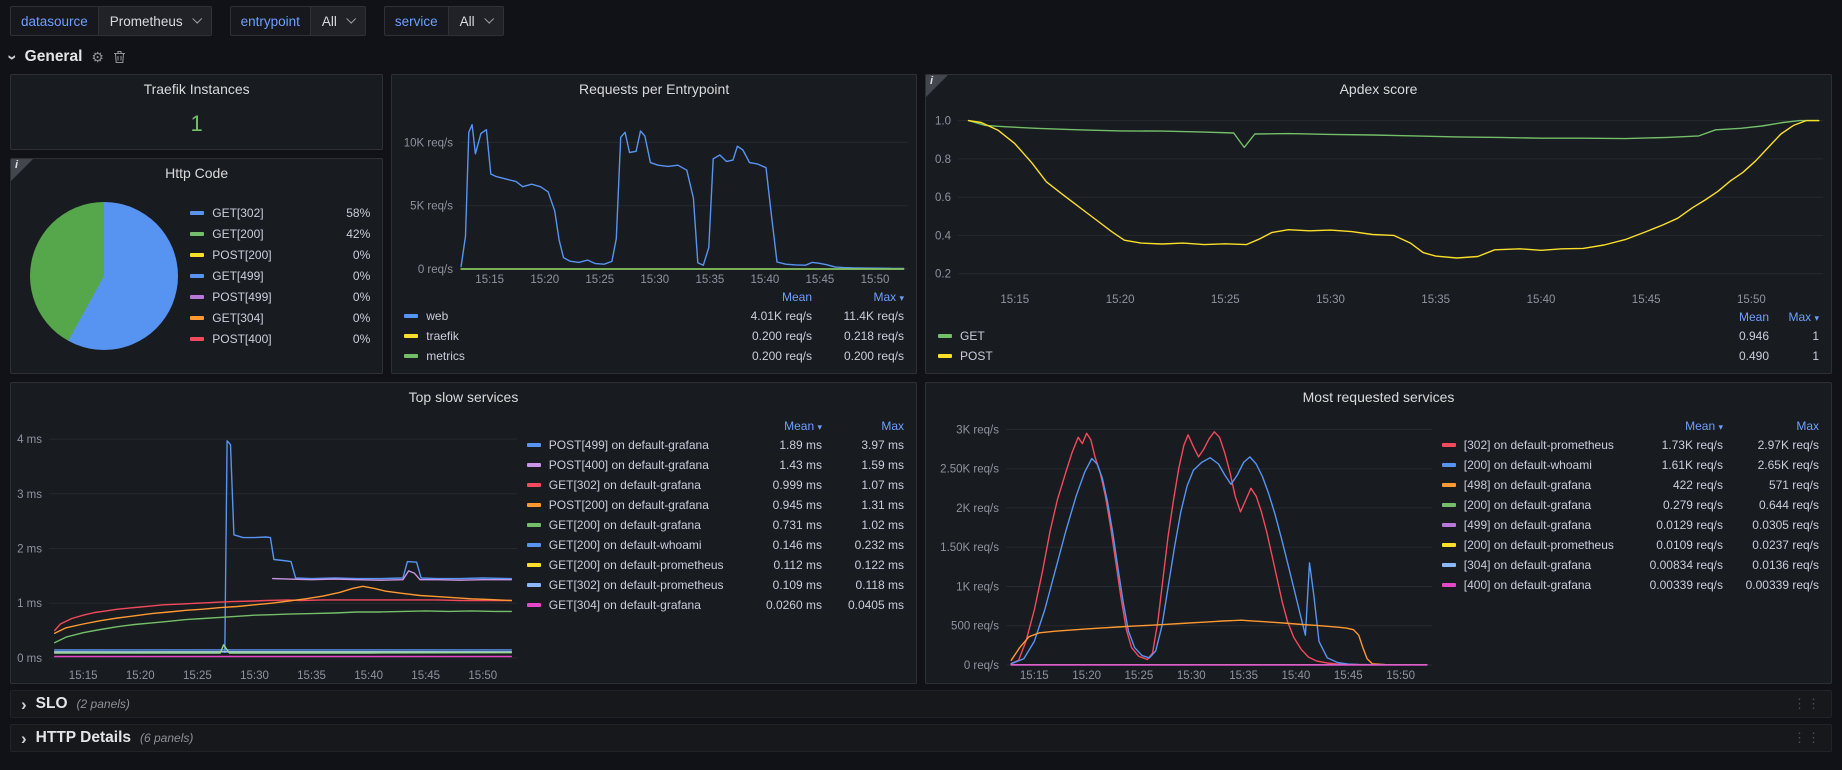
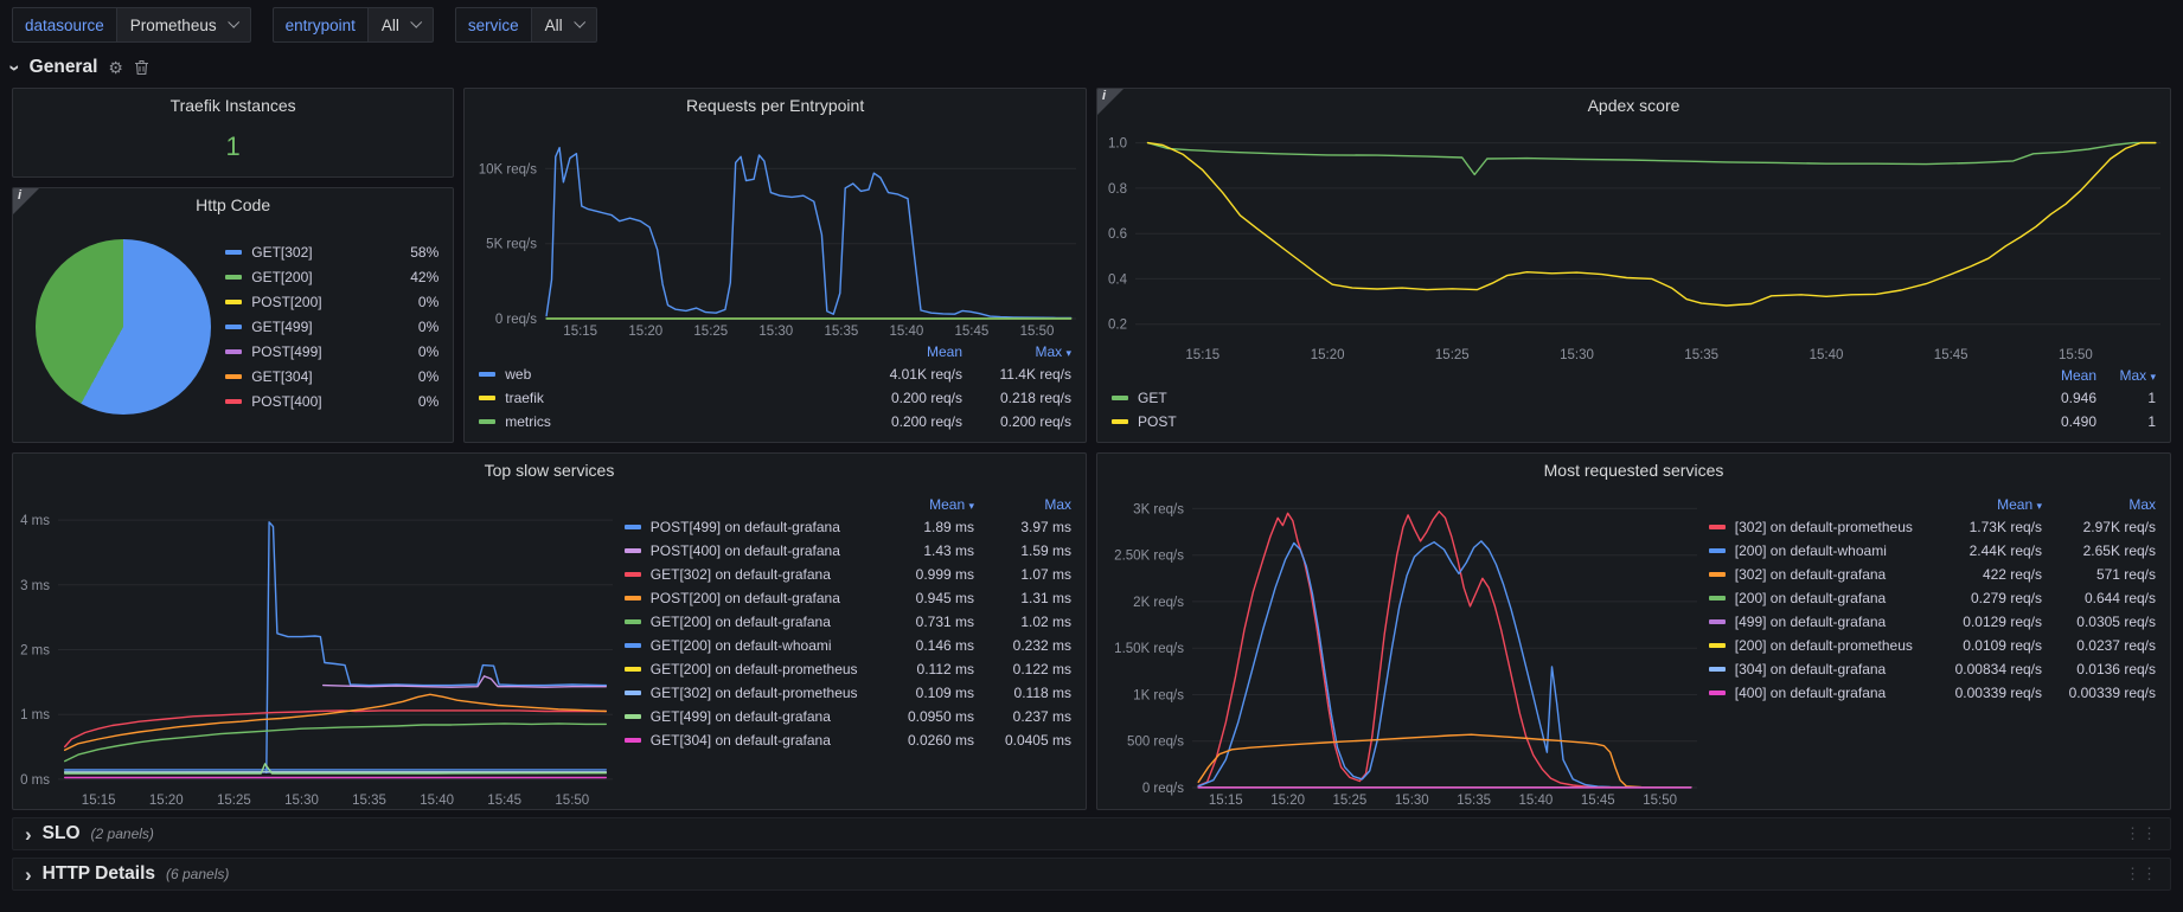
  datasource
  Prometheus
  entrypoint
  All
  service
  All
  General
  ⚙
  Traefik Instances
  1
  i
  Http Code
  GET[302]
  58%
  GET[200]
  42%
  POST[200]
  0%
  GET[499]
  0%
  POST[499]
  0%
  GET[304]
  0%
  POST[400]
  0%
  Requests per Entrypoint
  0 req/s
  5K req/s
  10K req/s
  15:15
  15:20
  15:25
  15:30
  15:35
  15:40
  15:45
  15:50
  Mean
  Max ▾
  web
  4.01K req/s
  11.4K req/s
  traefik
  0.200 req/s
  0.218 req/s
  metrics
  0.200 req/s
  0.200 req/s
  i
  Apdex score
  0.2
  0.4
  0.6
  0.8
  1.0
  15:15
  15:20
  15:25
  15:30
  15:35
  15:40
  15:45
  15:50
  Mean
  Max ▾
  GET
  0.946
  1
  POST
  0.490
  1
  Top slow services
  0 ms
  1 ms
  2 ms
  3 ms
  4 ms
  15:15
  15:20
  15:25
  15:30
  15:35
  15:40
  15:45
  15:50
  Mean ▾
  Max
  POST[499] on default-grafana
  1.89 ms
  3.97 ms
  POST[400] on default-grafana
  1.43 ms
  1.59 ms
  GET[302] on default-grafana
  0.999 ms
  1.07 ms
  POST[200] on default-grafana
  0.945 ms
  1.31 ms
  GET[200] on default-grafana
  0.731 ms
  1.02 ms
  GET[200] on default-whoami
  0.146 ms
  0.232 ms
  GET[200] on default-prometheus
  0.112 ms
  0.122 ms
  GET[302] on default-prometheus
  0.109 ms
  0.118 ms
+ GET[499] on default-grafana
+ 0.0950 ms
+ 0.237 ms
  GET[304] on default-grafana
  0.0260 ms
  0.0405 ms
  Most requested services
  0 req/s
  500 req/s
  1K req/s
  1.50K req/s
  2K req/s
  2.50K req/s
  3K req/s
  15:15
  15:20
  15:25
  15:30
  15:35
  15:40
  15:45
  15:50
  Mean ▾
  Max
  [302] on default-prometheus
  1.73K req/s
  2.97K req/s
  [200] on default-whoami
- 1.61K req/s
+ 2.44K req/s
  2.65K req/s
- [498] on default-grafana
+ [302] on default-grafana
  422 req/s
  571 req/s
  [200] on default-grafana
  0.279 req/s
  0.644 req/s
  [499] on default-grafana
  0.0129 req/s
  0.0305 req/s
  [200] on default-prometheus
  0.0109 req/s
  0.0237 req/s
  [304] on default-grafana
  0.00834 req/s
  0.0136 req/s
  [400] on default-grafana
  0.00339 req/s
  0.00339 req/s
  ›
  SLO
  (2 panels)
  ⋮⋮
  ›
  HTTP Details
  (6 panels)
  ⋮⋮
